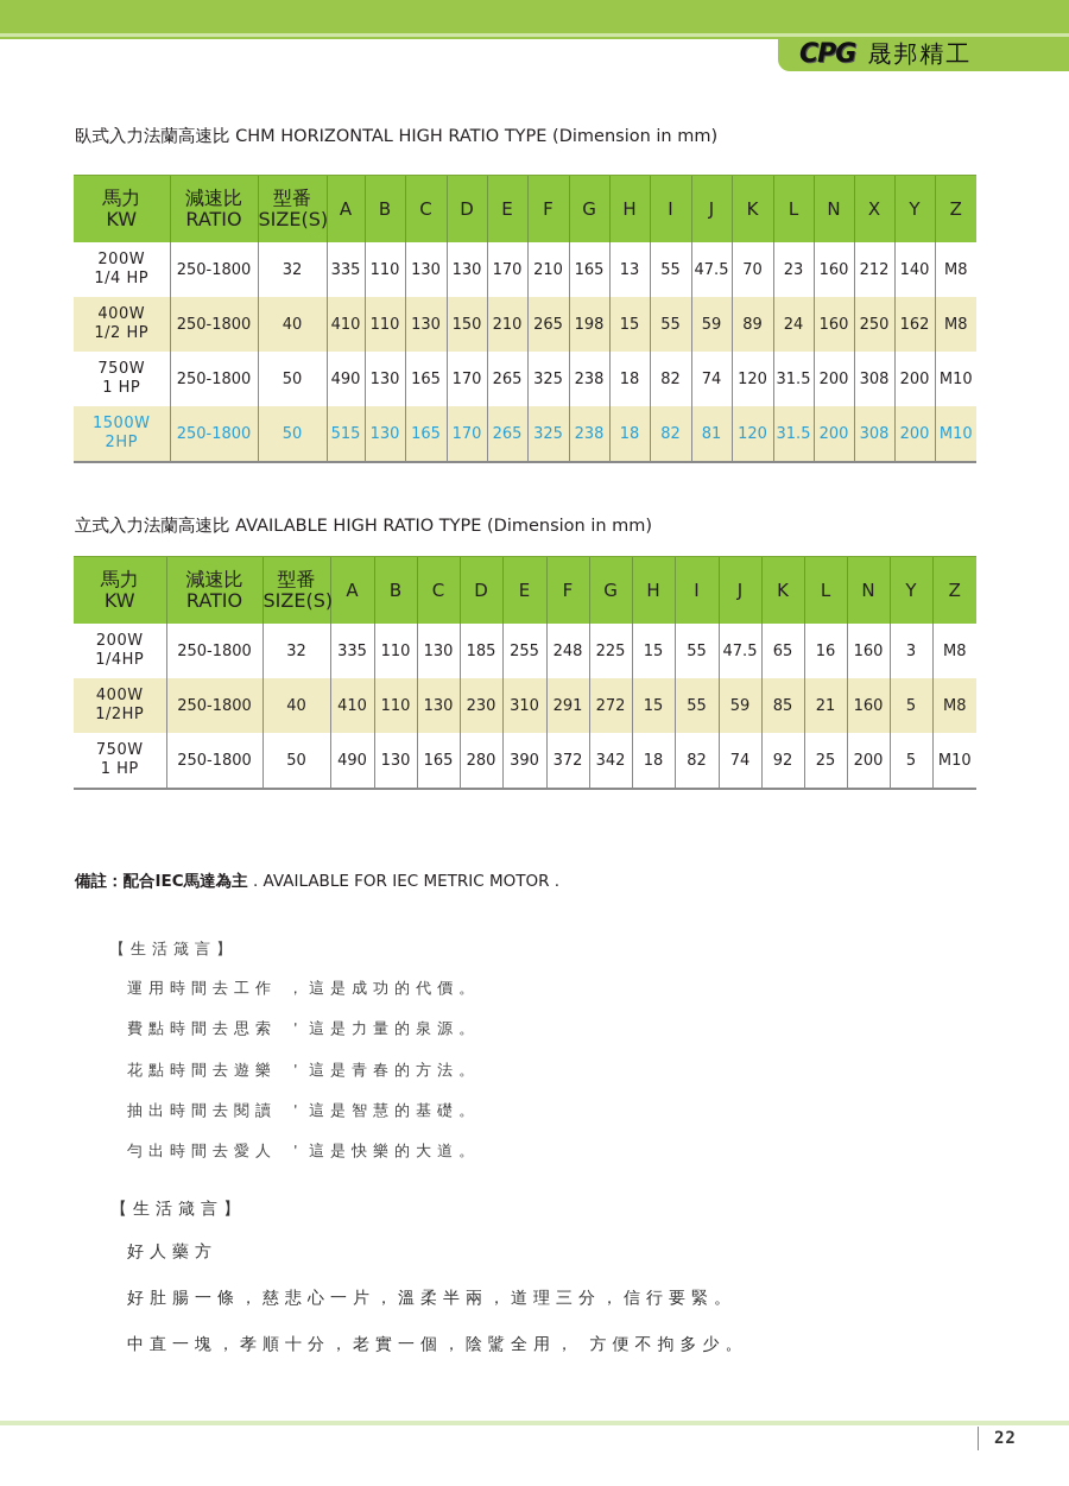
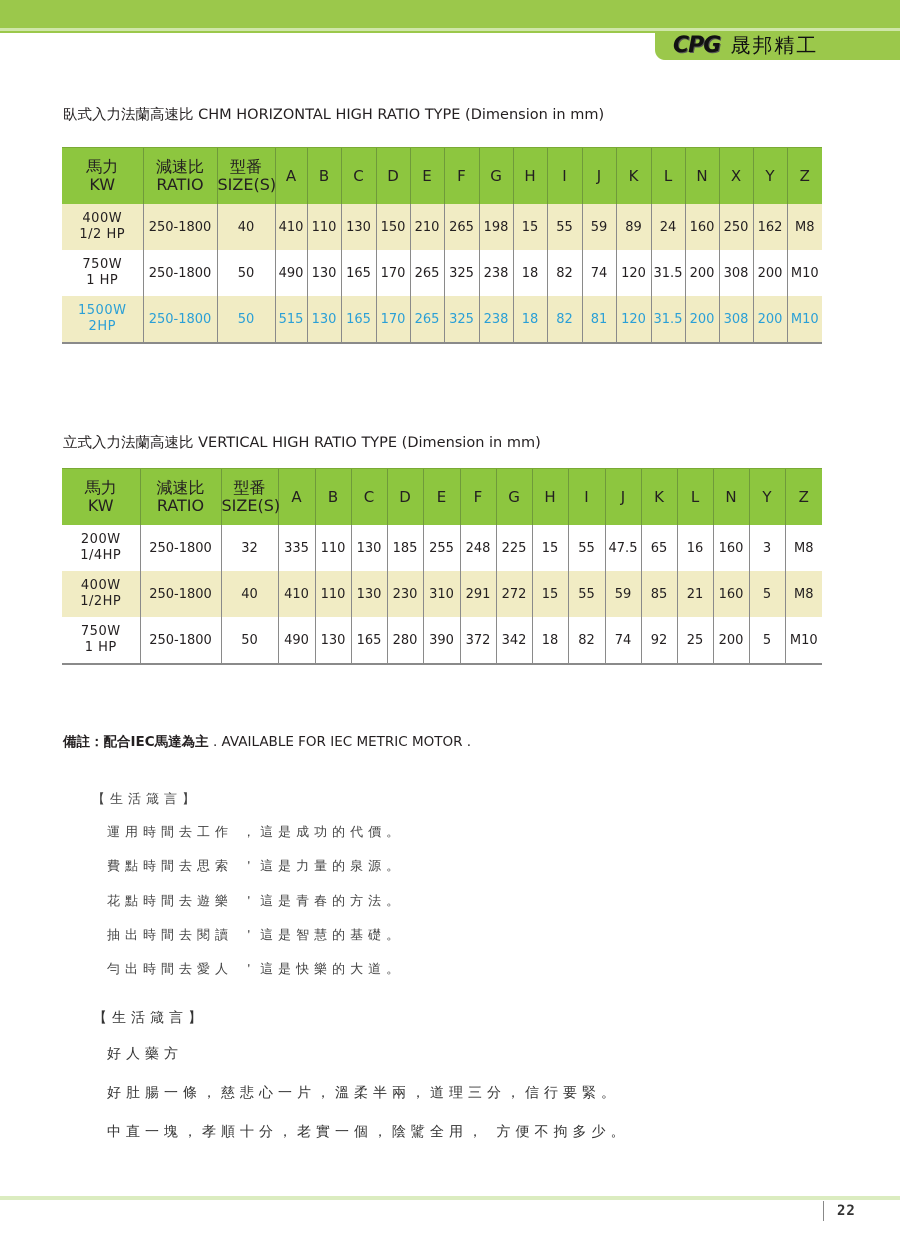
  CPG
  晟邦精工
  臥式入力法蘭高速比 CHM HORIZONTAL HIGH RATIO TYPE (Dimension in mm)
  馬力KW	減速比RATIO	型番SIZE(S)	A	B	C	D	E	F	G	H	I	J	K	L	N	X	Y	Z
- 200W1/4 HP	250-1800	32	335	110	130	130	170	210	165	13	55	47.5	70	23	160	212	140	M8
  400W1/2 HP	250-1800	40	410	110	130	150	210	265	198	15	55	59	89	24	160	250	162	M8
  750W1 HP	250-1800	50	490	130	165	170	265	325	238	18	82	74	120	31.5	200	308	200	M10
  1500W2HP	250-1800	50	515	130	165	170	265	325	238	18	82	81	120	31.5	200	308	200	M10
- 立式入力法蘭高速比 AVAILABLE HIGH RATIO TYPE (Dimension in mm)
+ 立式入力法蘭高速比 VERTICAL HIGH RATIO TYPE (Dimension in mm)
  馬力KW	減速比RATIO	型番SIZE(S)	A	B	C	D	E	F	G	H	I	J	K	L	N	Y	Z
  200W1/4HP	250-1800	32	335	110	130	185	255	248	225	15	55	47.5	65	16	160	3	M8
  400W1/2HP	250-1800	40	410	110	130	230	310	291	272	15	55	59	85	21	160	5	M8
  750W1 HP	250-1800	50	490	130	165	280	390	372	342	18	82	74	92	25	200	5	M10
  備註：配合IEC馬達為主 . AVAILABLE FOR IEC METRIC MOTOR .
  【生活箴言】
  運用時間去工作 ，這是成功的代價。
  費點時間去思索 ＇這是力量的泉源。
  花點時間去遊樂 ＇這是青春的方法。
  抽出時間去閱讀 ＇這是智慧的基礎。
  勻出時間去愛人 ＇這是快樂的大道。
  【生活箴言】
  好人藥方
  好肚腸一條，慈悲心一片，溫柔半兩，道理三分，信行要緊。
  中直一塊，孝順十分，老實一個，陰騭全用， 方便不拘多少。
  22
